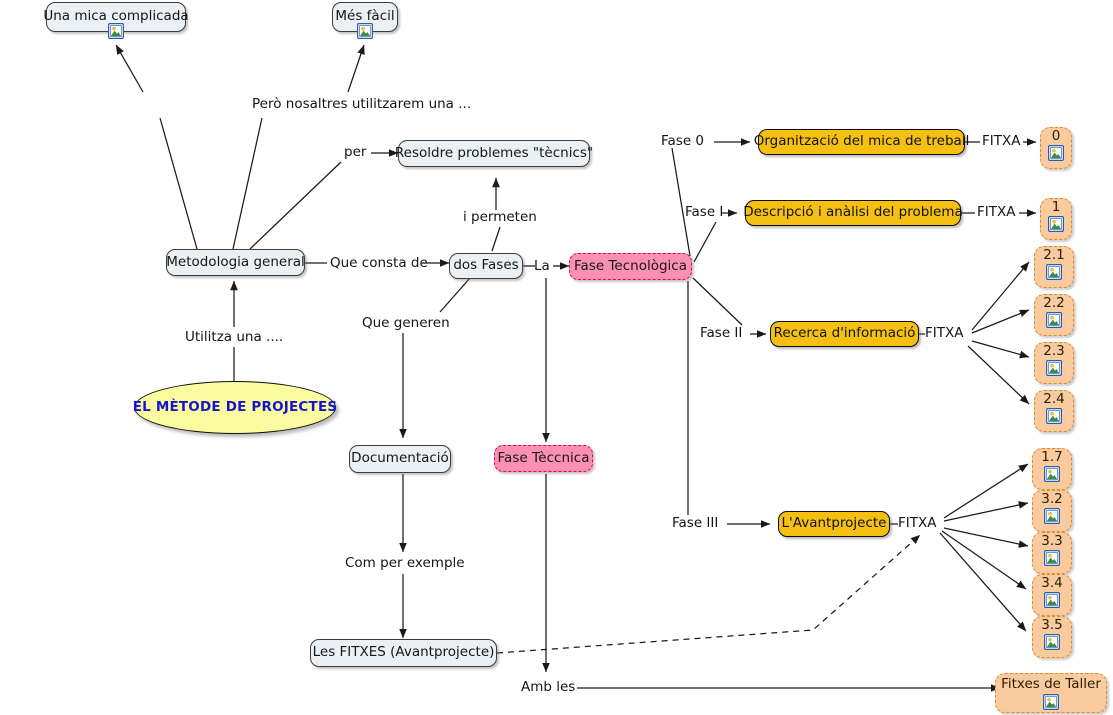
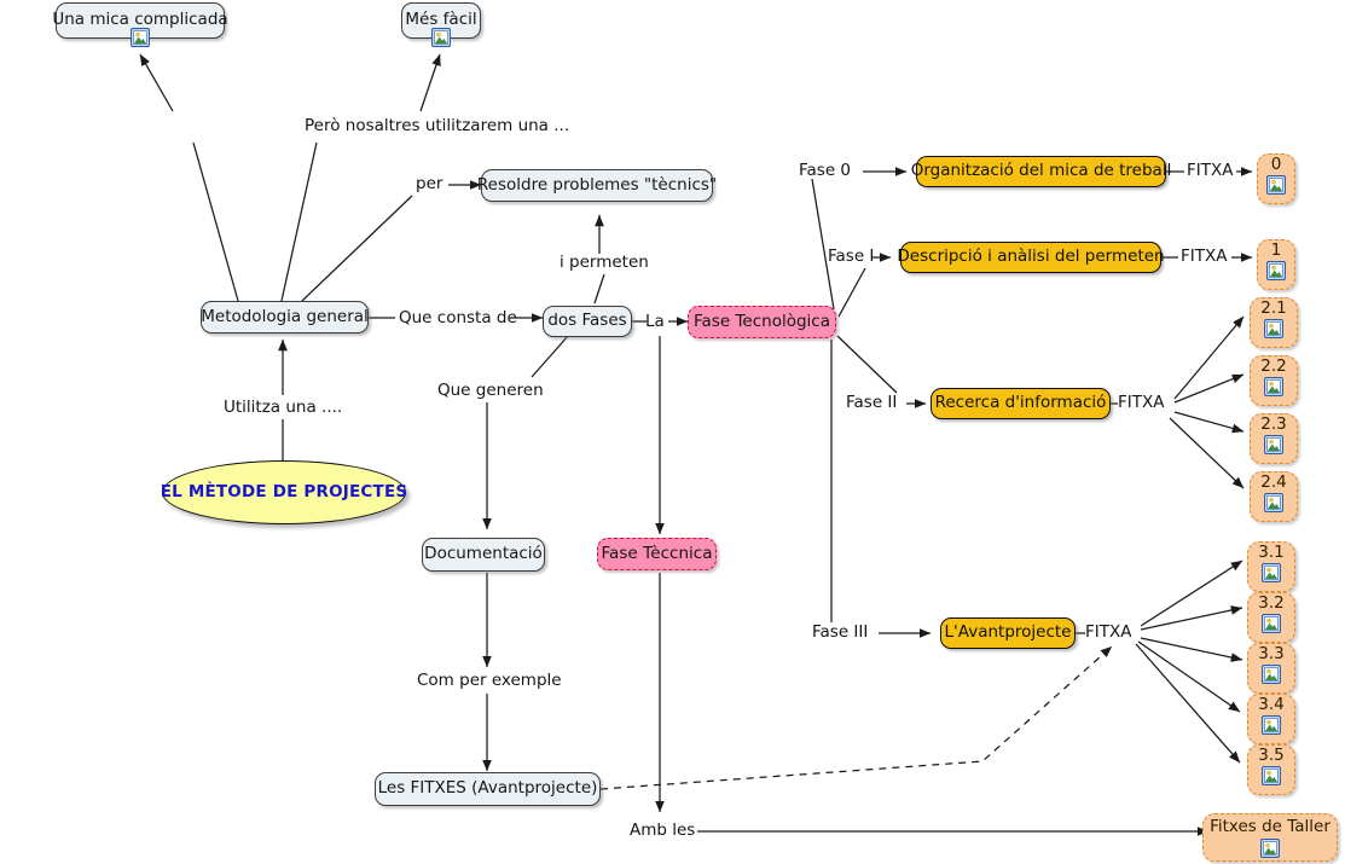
  Una mica complicada
  Més fàcil
  Resoldre problemes "tècnics"
  Metodologia general
  dos Fases
  Fase Tecnològica
  Fase Tèccnica
  Documentació
  Les FITXES (Avantprojecte)
  EL MÈTODE DE PROJECTES
  Organització del mica de treball
- Descripció i anàlisi del problema
+ Descripció i anàlisi del permeten
  Recerca d'informació
  L'Avantprojecte
  Fitxes de Taller
  0
  1
  2.1
  2.2
  2.3
  2.4
- 1.7
+ 3.1
  3.2
  3.3
  3.4
  3.5
  Però nosaltres utilitzarem una ...
  per
  i permeten
  Que consta de
  La
  Que generen
  Utilitza una ....
  Com per exemple
  Amb les
  Fase 0
  Fase I
  Fase II
  Fase III
  FITXA
  FITXA
  FITXA
  FITXA
